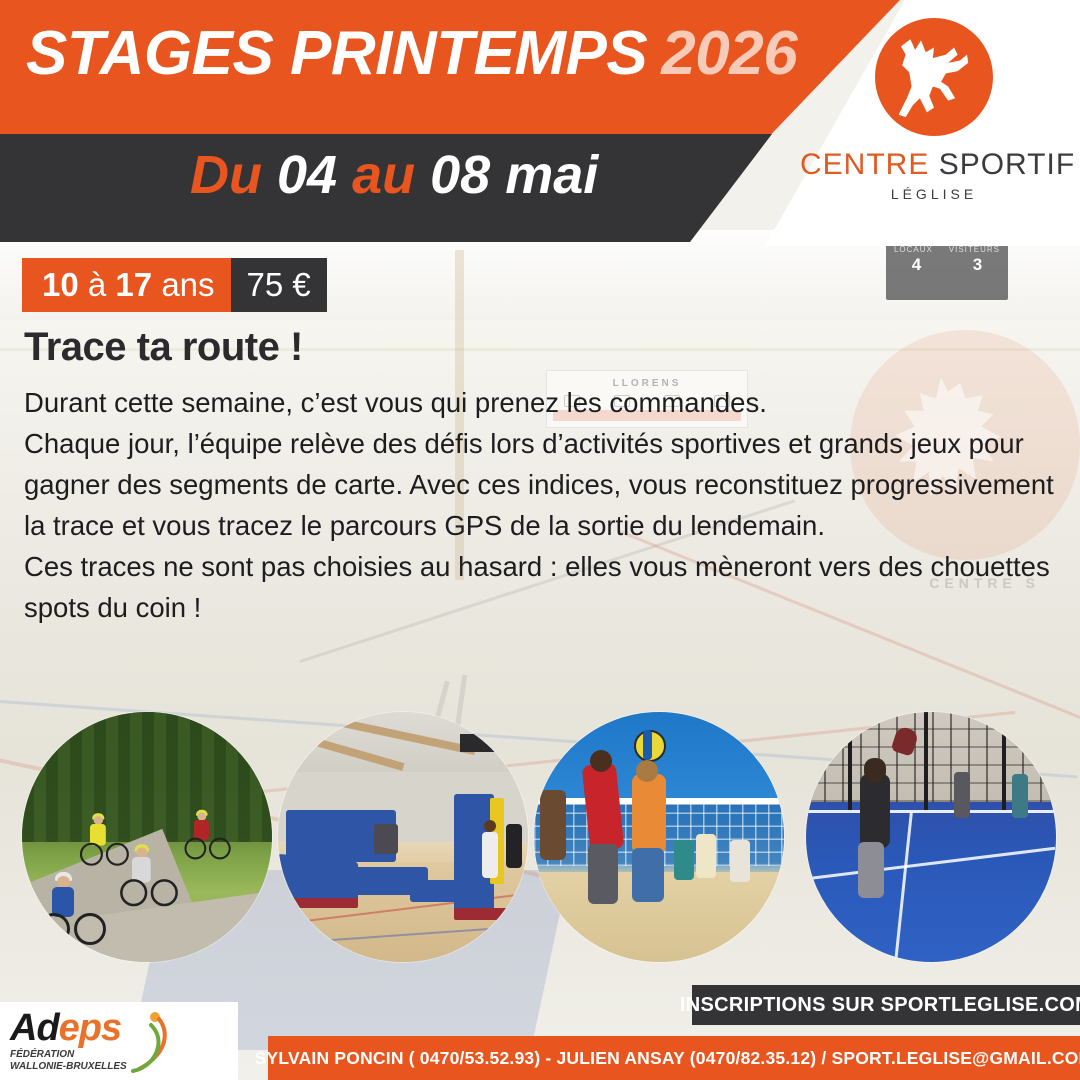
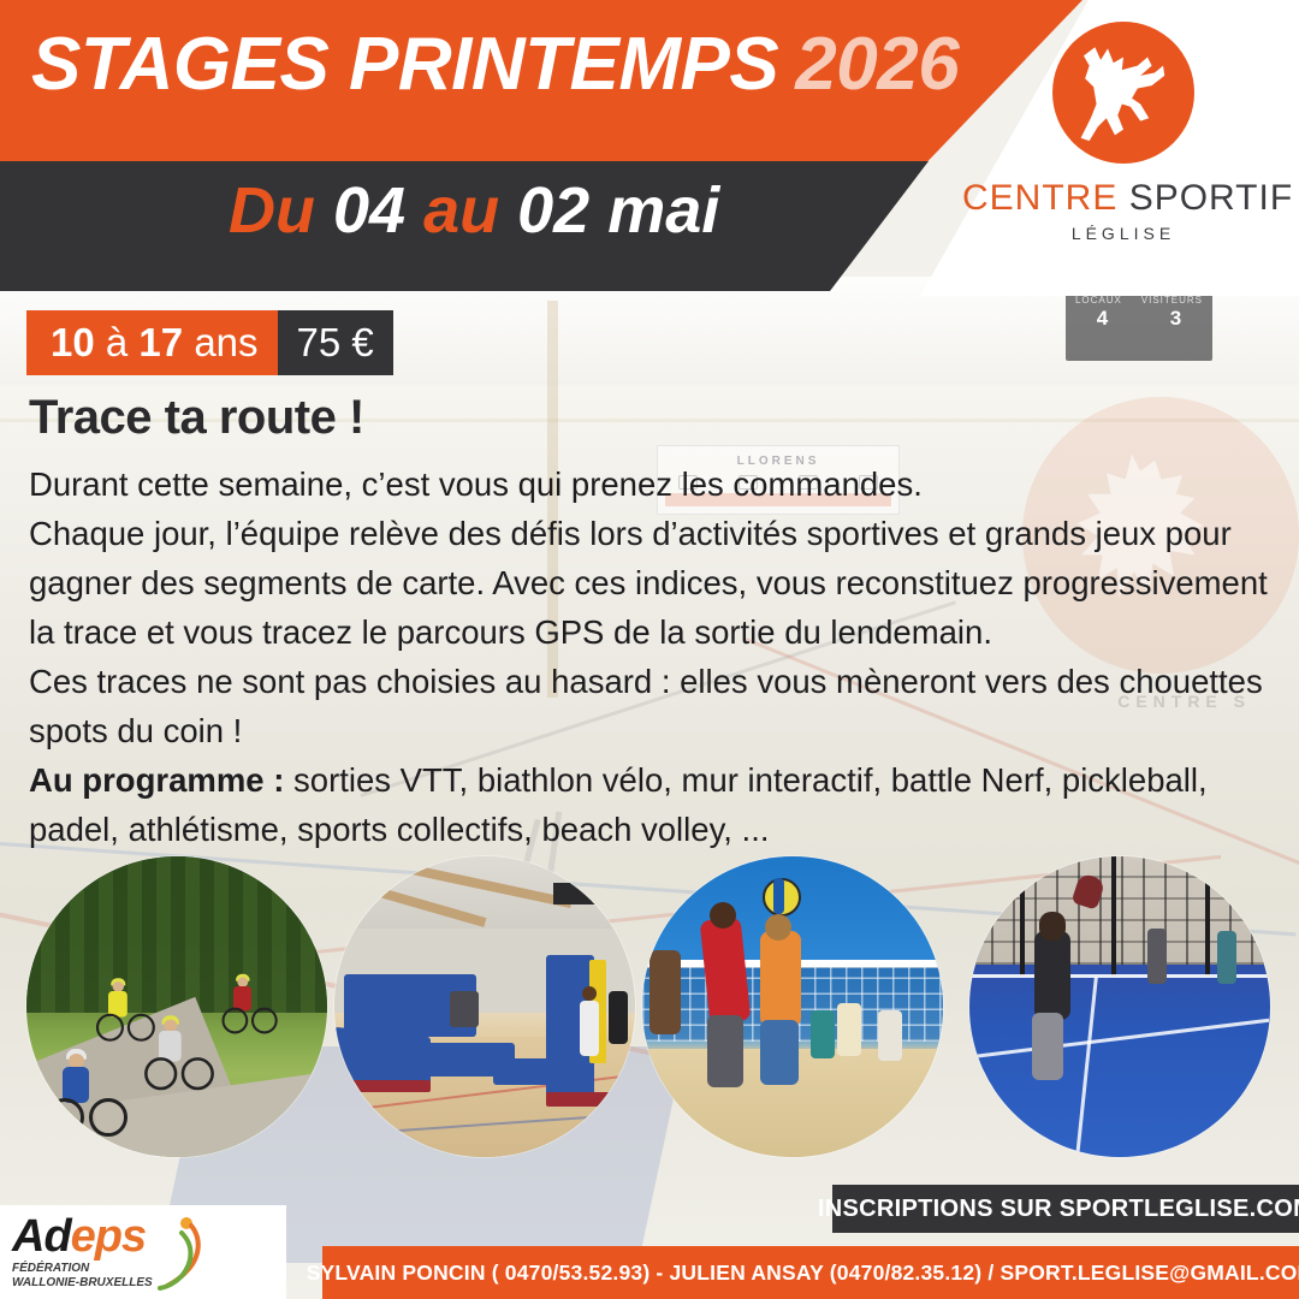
  LOCAUX
  VISITEURS
  4
  3
  LLORENS
  CENTRE S
  STAGES PRINTEMPS 2026
- Du 04 au 08 mai
+ Du 04 au 02 mai
  CENTRE SPORTIF
  LÉGLISE
  10
  à
  17
  ans
  75 €
  Trace ta route !
  Durant cette semaine, c’est vous qui prenez les commandes.
  Chaque jour, l’équipe relève des défis lors d’activités sportives et grands jeux pour gagner des segments de carte. Avec ces indices, vous reconstituez progressivement la trace et vous tracez le parcours GPS de la sortie du lendemain.
  Ces traces ne sont pas choisies au hasard : elles vous mèneront vers des chouettes spots du coin !
+ Au programme : sorties VTT, biathlon vélo, mur interactif, battle Nerf, pickleball, padel, athlétisme, sports collectifs, beach volley, ...
  Adeps
  FÉDÉRATION
  WALLONIE-BRUXELLES
  INSCRIPTIONS SUR SPORTLEGLISE.CO
  SYLVAIN PONCIN ( 0470/53.52.93) - JULIEN ANSAY (0470/82.35.12) / SPORT.LEGLISE@GMAIL.CO
